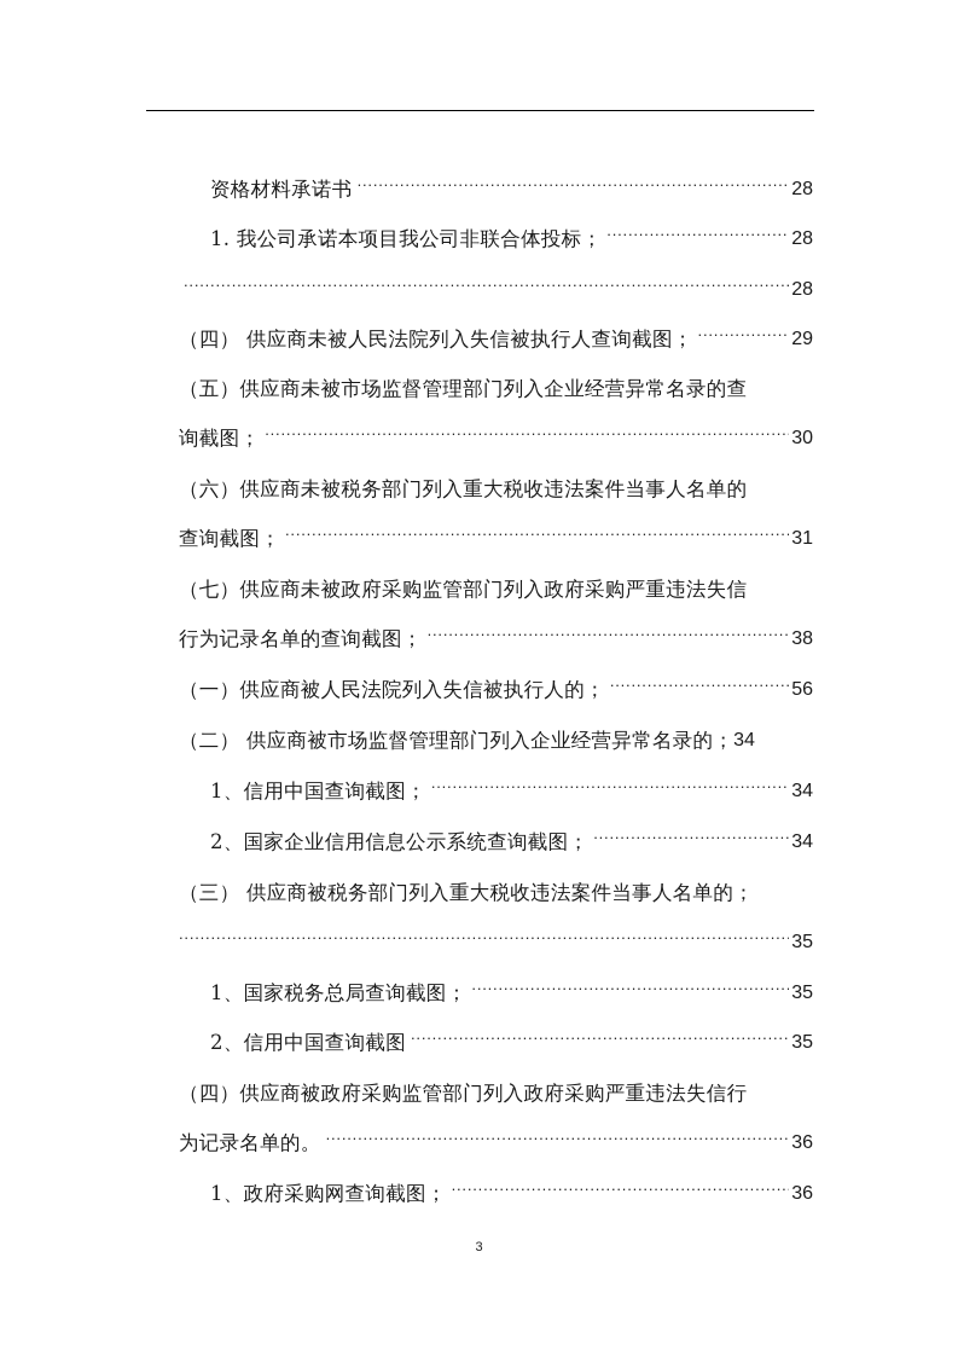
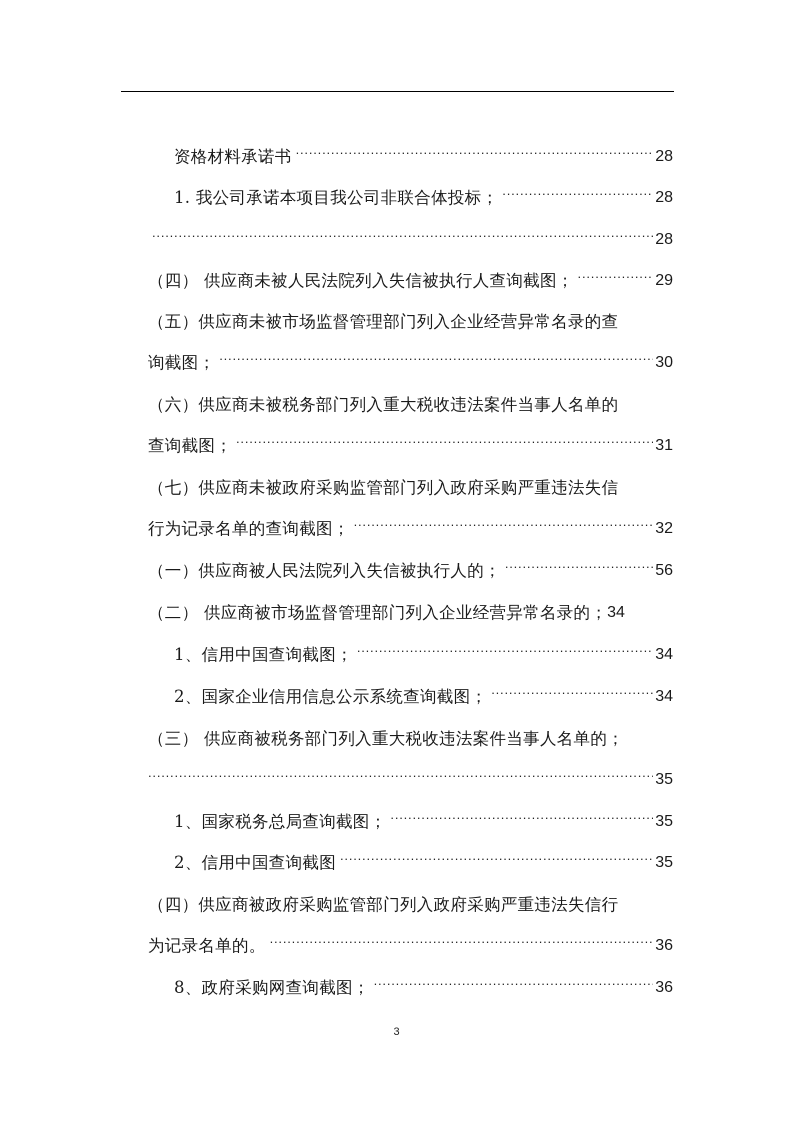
  资格材料承诺书
  28
  1. 我公司承诺本项目我公司非联合体投标；
  28
  28
  （四） 供应商未被人民法院列入失信被执行人查询截图；
  29
  （五）供应商未被市场监督管理部门列入企业经营异常名录的查
  询截图；
  30
  （六）供应商未被税务部门列入重大税收违法案件当事人名单的
  查询截图；
  31
  （七）供应商未被政府采购监管部门列入政府采购严重违法失信
  行为记录名单的查询截图；
- 38
+ 32
  （一）供应商被人民法院列入失信被执行人的；
  56
  （二） 供应商被市场监督管理部门列入企业经营异常名录的；
  34
  1、信用中国查询截图；
  34
  2、国家企业信用信息公示系统查询截图；
  34
  （三） 供应商被税务部门列入重大税收违法案件当事人名单的；
  35
  1、国家税务总局查询截图；
  35
  2、信用中国查询截图
  35
  （四）供应商被政府采购监管部门列入政府采购严重违法失信行
  为记录名单的。
  36
- 1、政府采购网查询截图；
+ 8、政府采购网查询截图；
  36
  3
